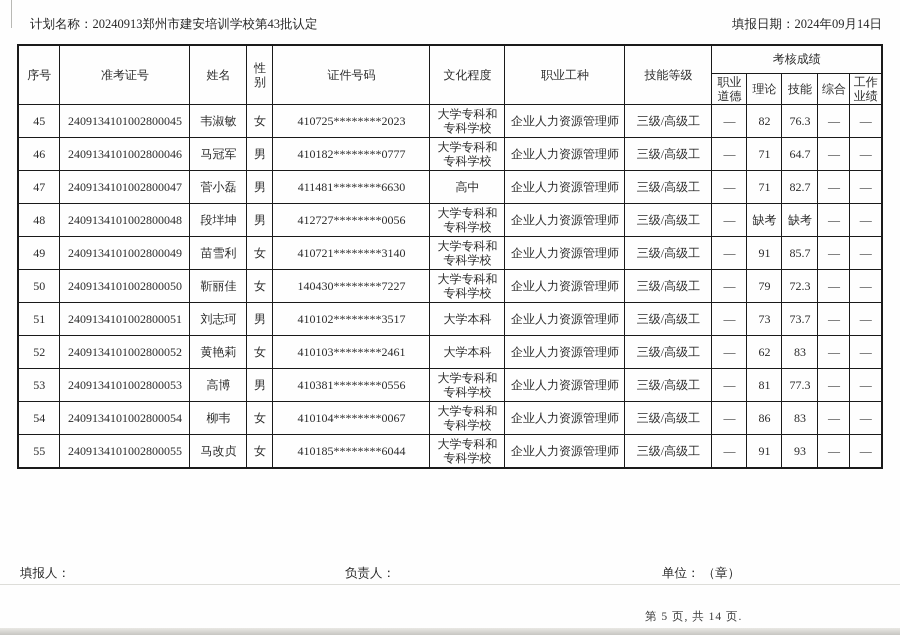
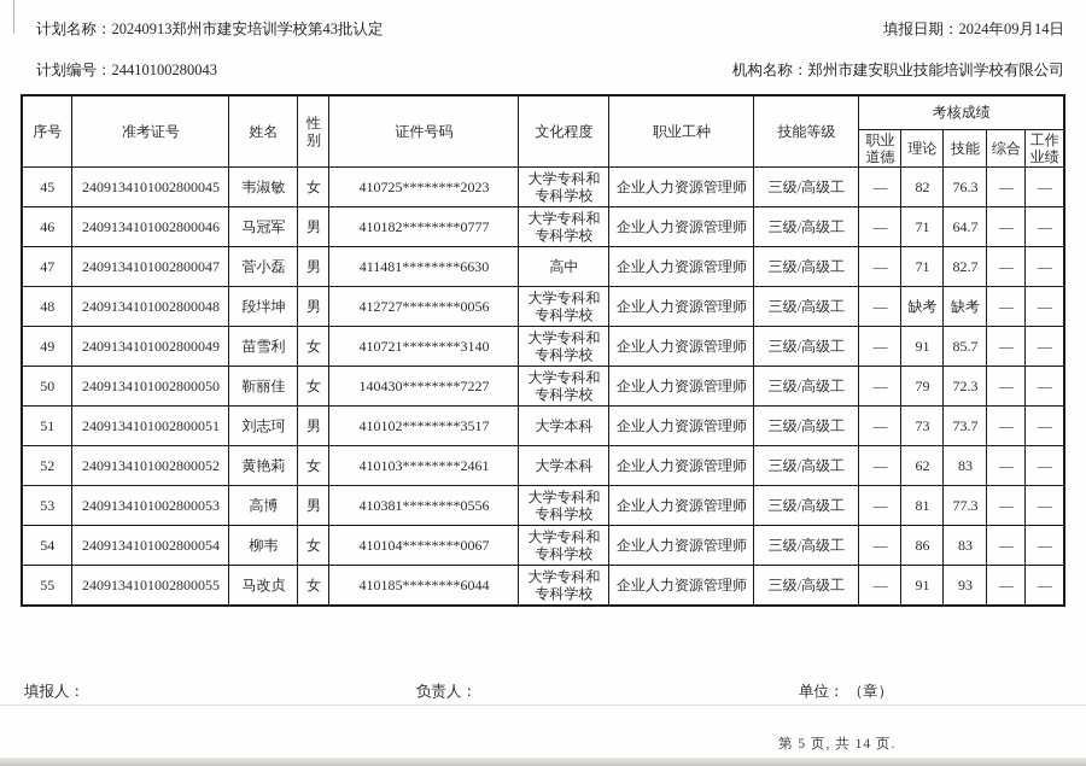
  计划名称：20240913郑州市建安培训学校第43批认定
  填报日期：2024年09月14日
+ 计划编号：24410100280043
+ 机构名称：郑州市建安职业技能培训学校有限公司
  序号	准考证号	姓名	性别	证件号码	文化程度	职业工种	技能等级	考核成绩
  职业道德	理论	技能	综合	工作业绩
  45	2409134101002800045	韦淑敏	女	410725********2023	大学专科和专科学校	企业人力资源管理师	三级/高级工	—	82	76.3	—	—
  46	2409134101002800046	马冠军	男	410182********0777	大学专科和专科学校	企业人力资源管理师	三级/高级工	—	71	64.7	—	—
  47	2409134101002800047	菅小磊	男	411481********6630	高中	企业人力资源管理师	三级/高级工	—	71	82.7	—	—
  48	2409134101002800048	段坢坤	男	412727********0056	大学专科和专科学校	企业人力资源管理师	三级/高级工	—	缺考	缺考	—	—
  49	2409134101002800049	苗雪利	女	410721********3140	大学专科和专科学校	企业人力资源管理师	三级/高级工	—	91	85.7	—	—
  50	2409134101002800050	靳丽佳	女	140430********7227	大学专科和专科学校	企业人力资源管理师	三级/高级工	—	79	72.3	—	—
  51	2409134101002800051	刘志珂	男	410102********3517	大学本科	企业人力资源管理师	三级/高级工	—	73	73.7	—	—
  52	2409134101002800052	黄艳莉	女	410103********2461	大学本科	企业人力资源管理师	三级/高级工	—	62	83	—	—
  53	2409134101002800053	高博	男	410381********0556	大学专科和专科学校	企业人力资源管理师	三级/高级工	—	81	77.3	—	—
  54	2409134101002800054	柳韦	女	410104********0067	大学专科和专科学校	企业人力资源管理师	三级/高级工	—	86	83	—	—
  55	2409134101002800055	马改贞	女	410185********6044	大学专科和专科学校	企业人力资源管理师	三级/高级工	—	91	93	—	—
  填报人：
  负责人：
  单位： （章）
  第 5 页, 共 14 页.
